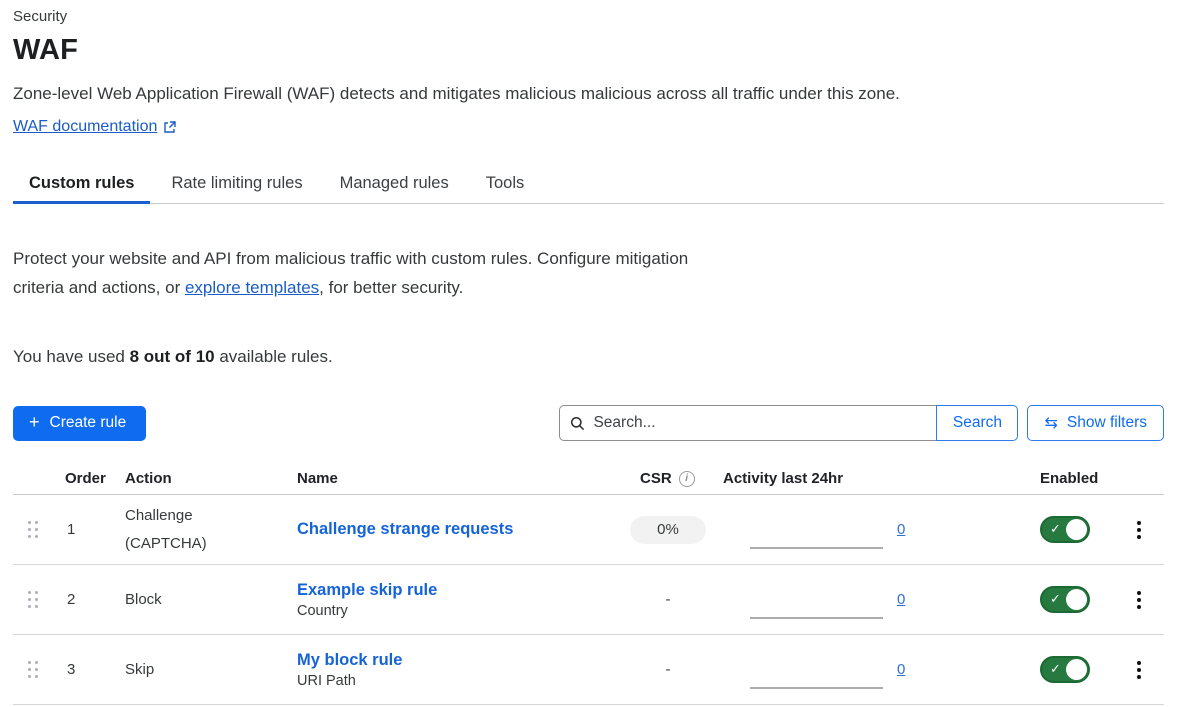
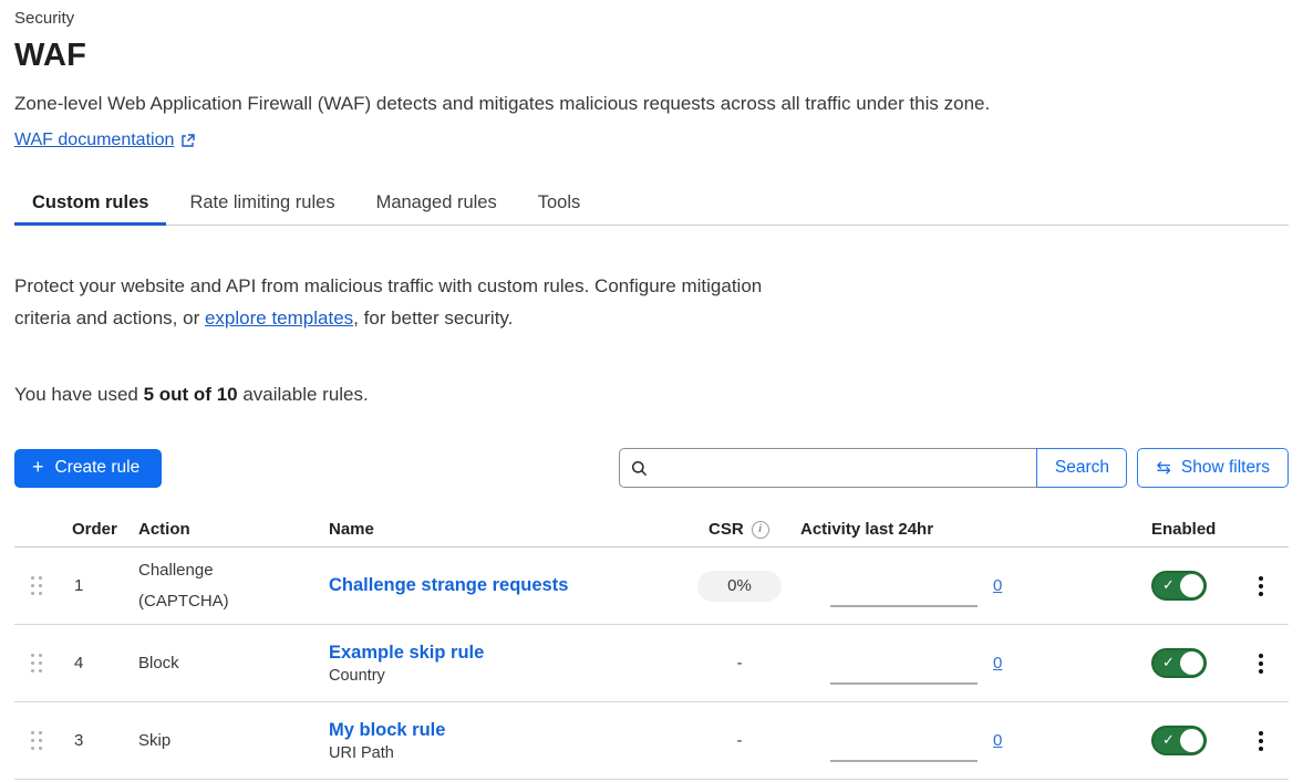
  Security
  WAF
- Zone-level Web Application Firewall (WAF) detects and mitigates malicious malicious across all traffic under this zone.
+ Zone-level Web Application Firewall (WAF) detects and mitigates malicious requests across all traffic under this zone.
  WAF documentation
  Custom rules
  Rate limiting rules
  Managed rules
  Tools
  Protect your website and API from malicious traffic with custom rules. Configure mitigation
  criteria and actions, or explore templates, for better security.
- You have used 8 out of 10 available rules.
+ You have used 5 out of 10 available rules.
  +
  Create rule
- Search...
  Search
  ⇆
  Show filters
  Order
  Action
  Name
  CSR
  i
  Activity last 24hr
  Enabled
  1
  Challenge (CAPTCHA)
  Challenge strange requests
  0%
  0
  ✓
- 2
+ 4
  Block
  Example skip rule
  Country
  -
  0
  ✓
  3
  Skip
  My block rule
  URI Path
  -
  0
  ✓
